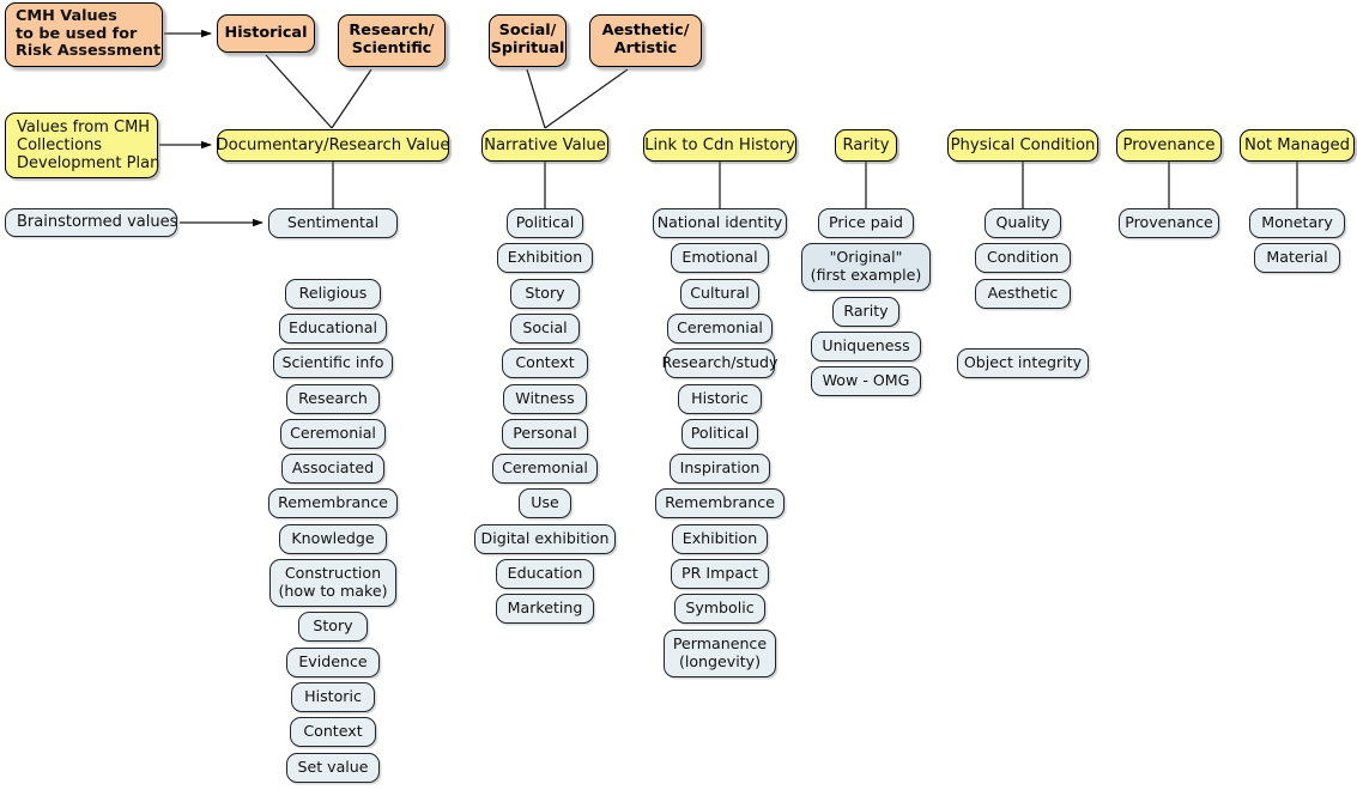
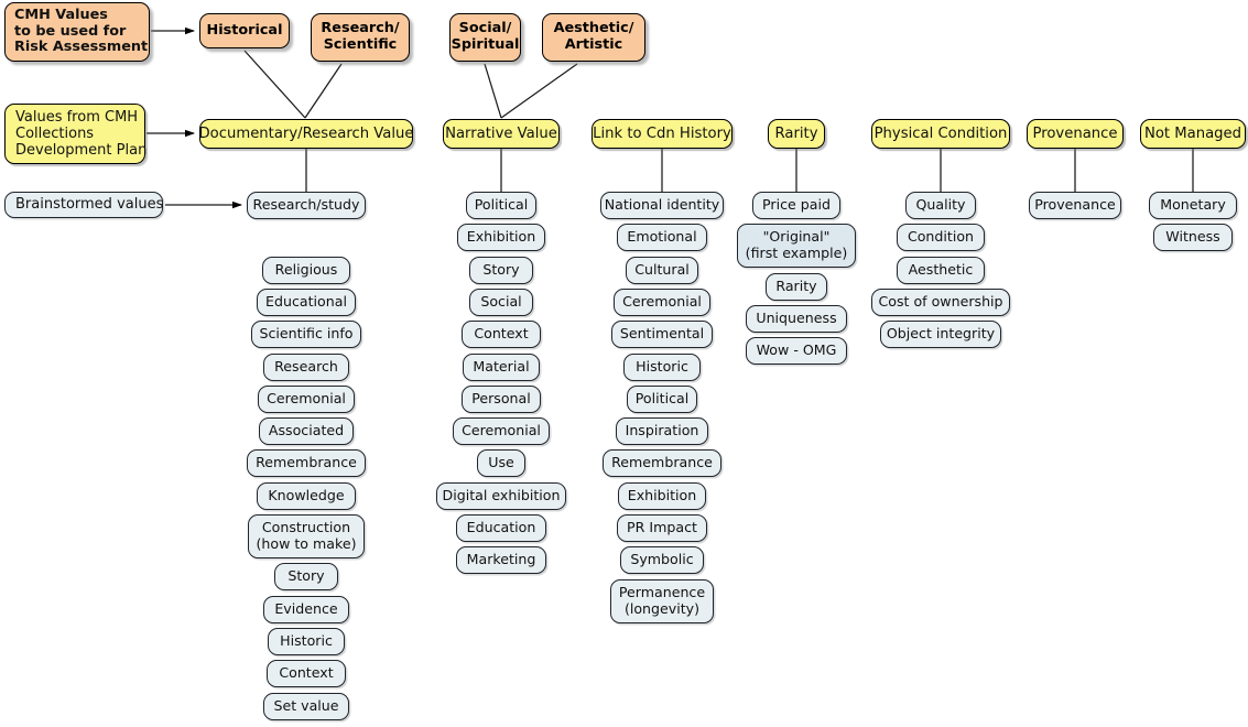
  CMH Values
  to be used for
  Risk Assessment
  Values from CMH
  Collections
  Development Plan
  Brainstormed values
  Historical
  Research/
  Scientific
  Social/
  Spiritual
  Aesthetic/
  Artistic
  Documentary/Research Value
- Sentimental
+ Research/study
  Religious
  Educational
  Scientific info
  Research
  Ceremonial
  Associated
  Remembrance
  Knowledge
  Construction
  (how to make)
  Story
  Evidence
  Historic
  Context
  Set value
  Narrative Value
  Political
  Exhibition
  Story
  Social
  Context
- Witness
+ Material
  Personal
  Ceremonial
  Use
  Digital exhibition
  Education
  Marketing
  Link to Cdn History
  National identity
  Emotional
  Cultural
  Ceremonial
- Research/study
+ Sentimental
  Historic
  Political
  Inspiration
  Remembrance
  Exhibition
  PR Impact
  Symbolic
  Permanence
  (longevity)
  Rarity
  Price paid
  "Original"
  (first example)
  Rarity
  Uniqueness
  Wow - OMG
  Physical Condition
  Quality
  Condition
  Aesthetic
+ Cost of ownership
  Object integrity
  Provenance
  Provenance
  Not Managed
  Monetary
- Material
+ Witness
